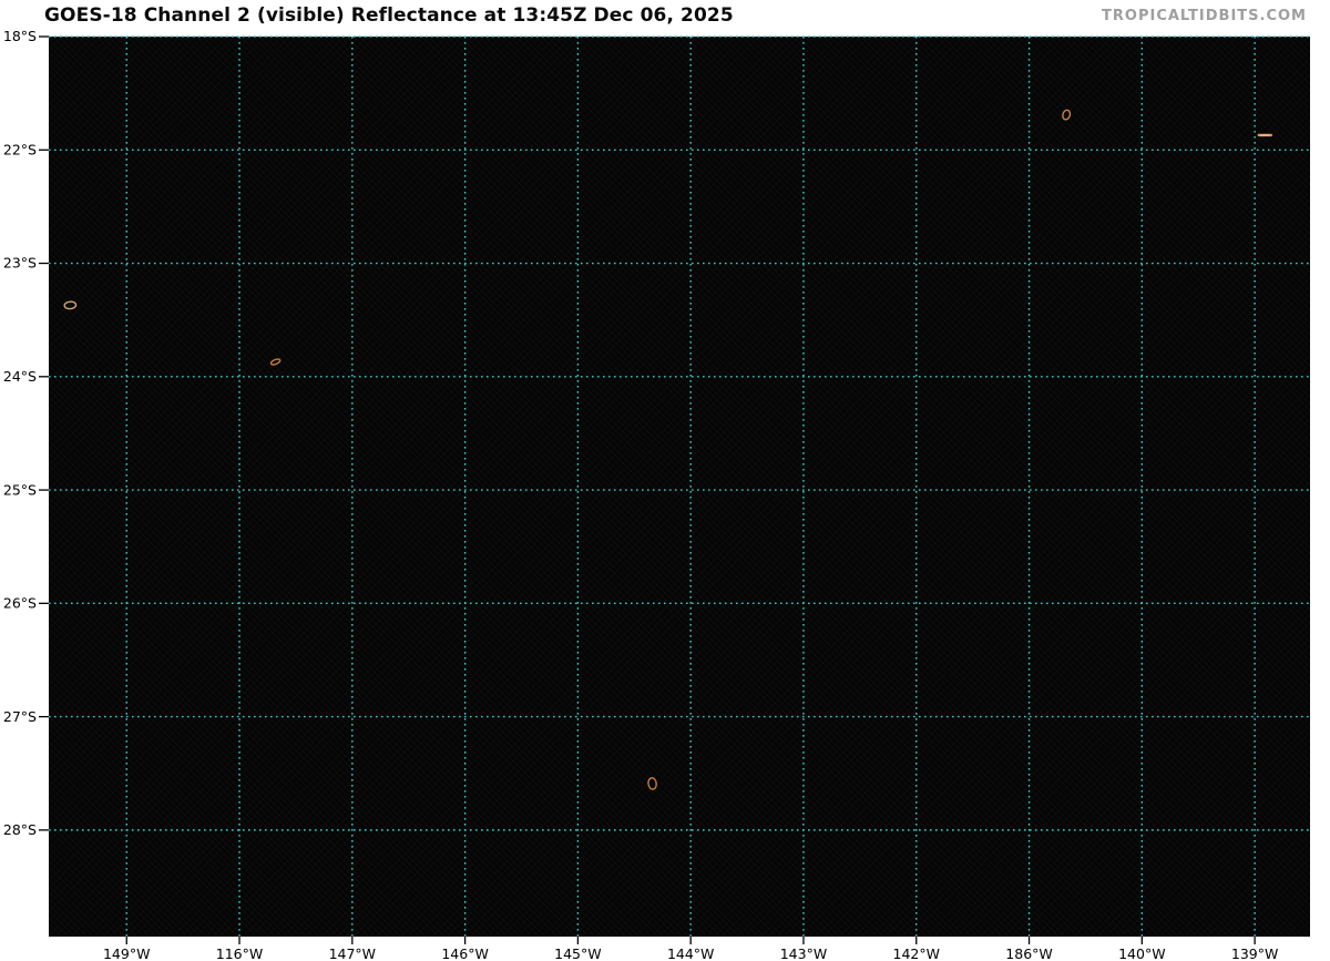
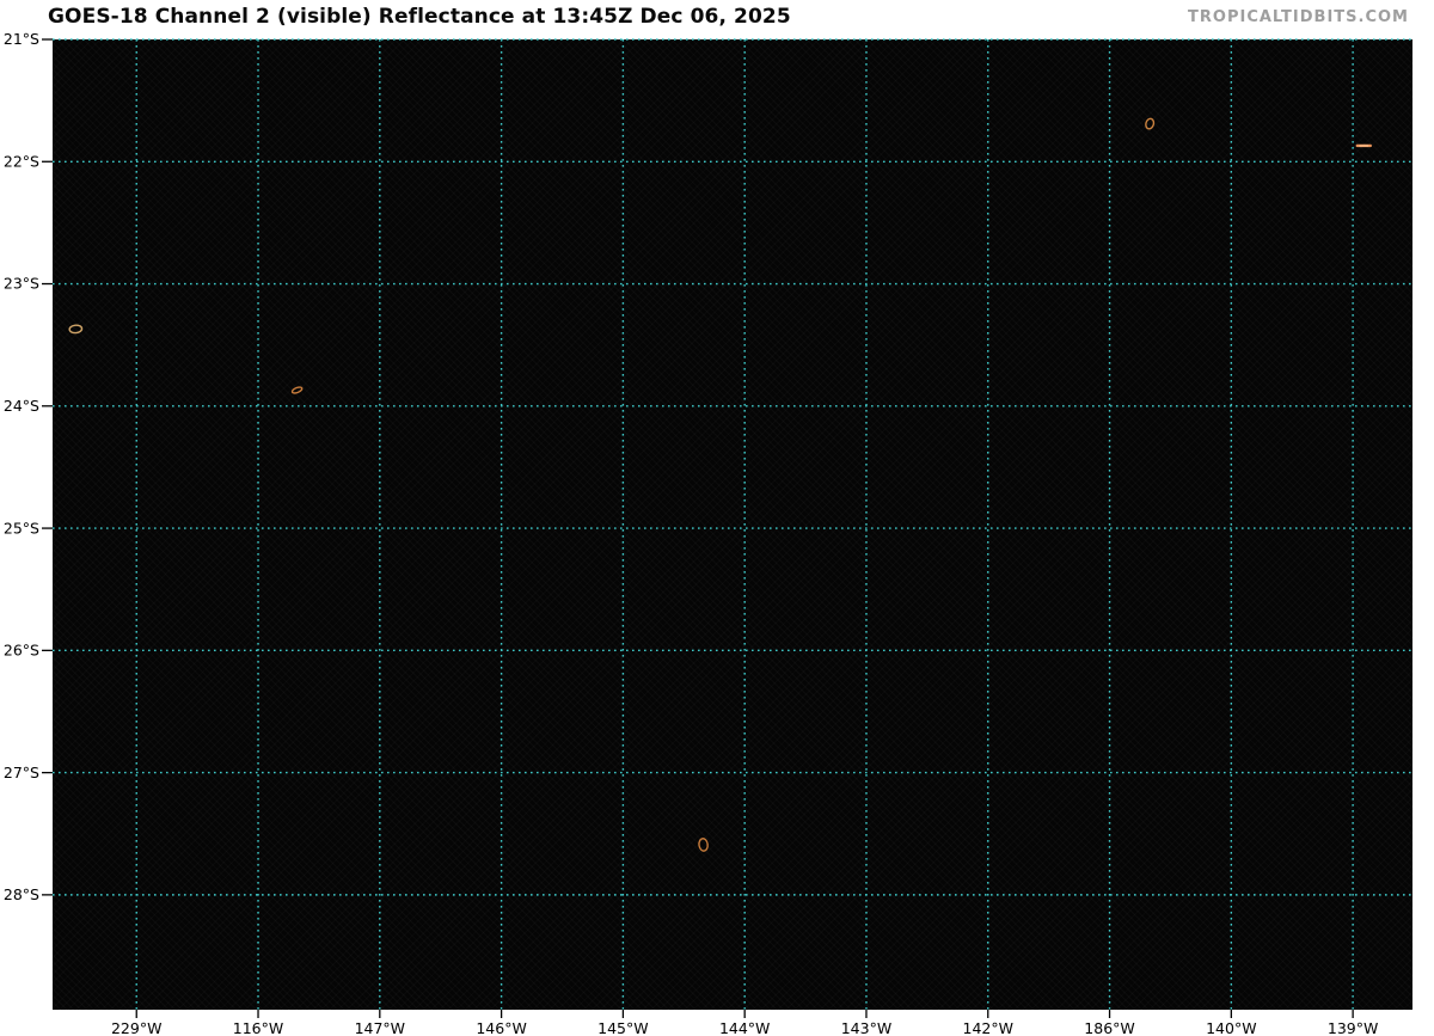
  GOES-18 Channel 2 (visible) Reflectance at 13:45Z Dec 06, 2025
  TROPICALTIDBITS.COM
- 18°S
+ 21°S
  22°S
  23°S
  24°S
  25°S
  26°S
  27°S
  28°S
- 149°W
+ 229°W
  116°W
  147°W
  146°W
  145°W
  144°W
  143°W
  142°W
  186°W
  140°W
  139°W
